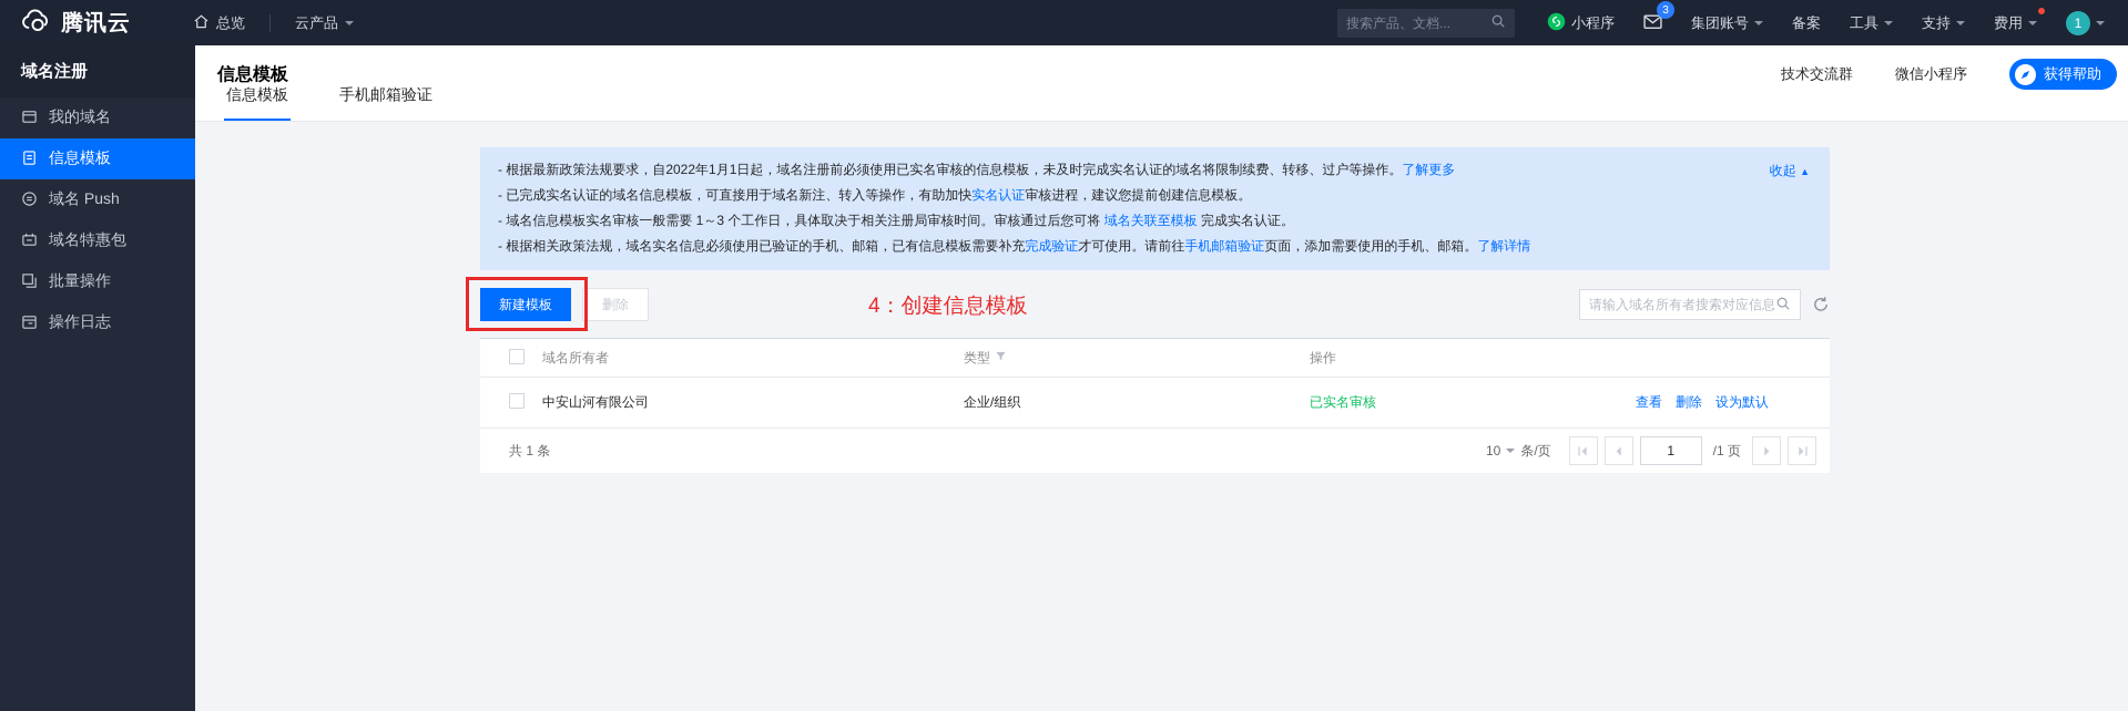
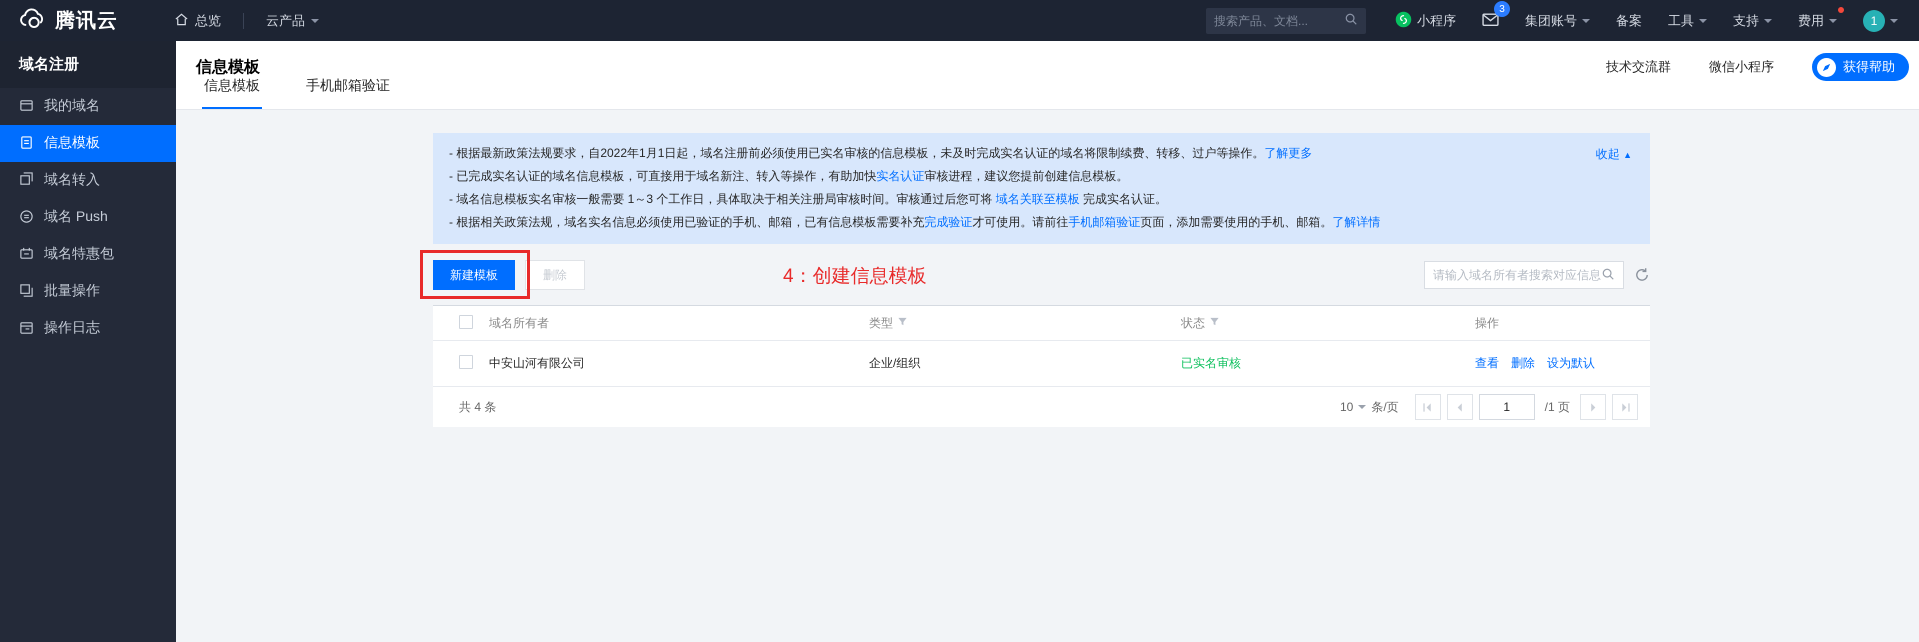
  腾讯云
  总览
  云产品
  搜索产品、文档...
  小程序
  3
  集团账号
  备案
  工具
  支持
  费用
  1
  域名注册
  我的域名
  信息模板
+ 域名转入
  域名 Push
  域名特惠包
  批量操作
  操作日志
  信息模板
  技术交流群
  微信小程序
  获得帮助
  信息模板
  手机邮箱验证
  - 根据最新政策法规要求，自2022年1月1日起，域名注册前必须使用已实名审核的信息模板，未及时完成实名认证的域名将限制续费、转移、过户等操作。了解更多
  - 已完成实名认证的域名信息模板，可直接用于域名新注、转入等操作，有助加快实名认证审核进程，建议您提前创建信息模板。
  - 域名信息模板实名审核一般需要 1～3 个工作日，具体取决于相关注册局审核时间。审核通过后您可将 域名关联至模板 完成实名认证。
  - 根据相关政策法规，域名实名信息必须使用已验证的手机、邮箱，已有信息模板需要补充完成验证才可使用。请前往手机邮箱验证页面，添加需要使用的手机、邮箱。了解详情
  收起 ▲
  新建模板
  删除
  4：创建信息模板
  请输入域名所有者搜索对应信息
  域名所有者
  类型
+ 状态
  操作
  中安山河有限公司
  企业/组织
  已实名审核
  查看
  删除
  设为默认
- 共 1 条
+ 共 4 条
  10
  条/页
  1
  /1 页
